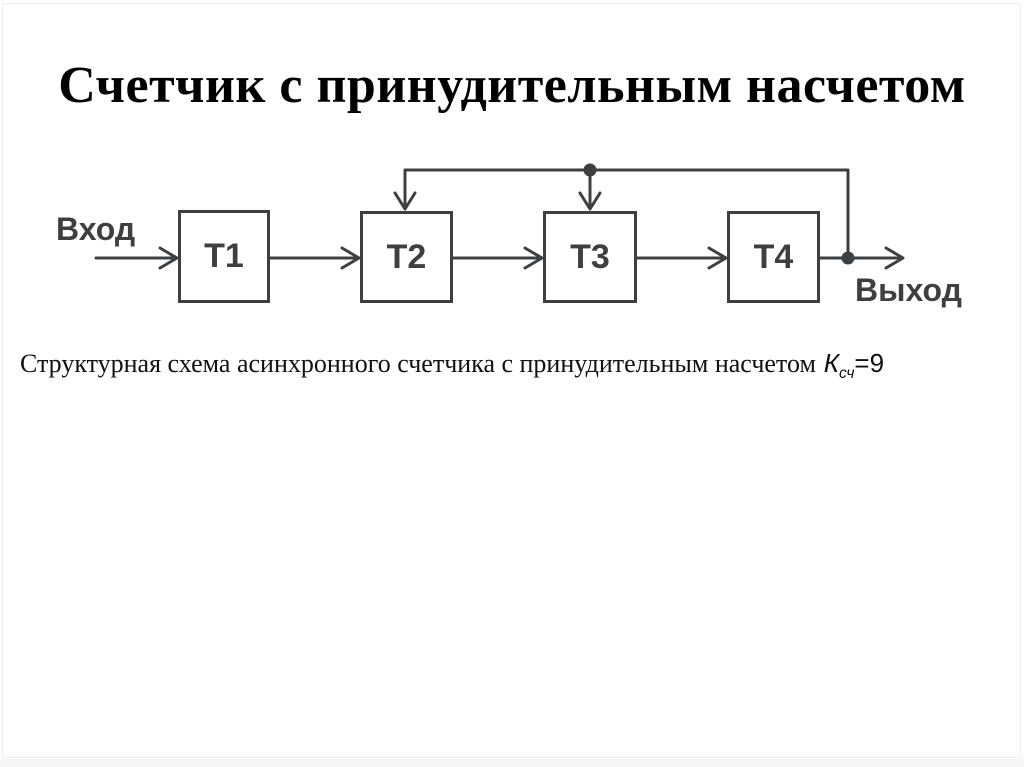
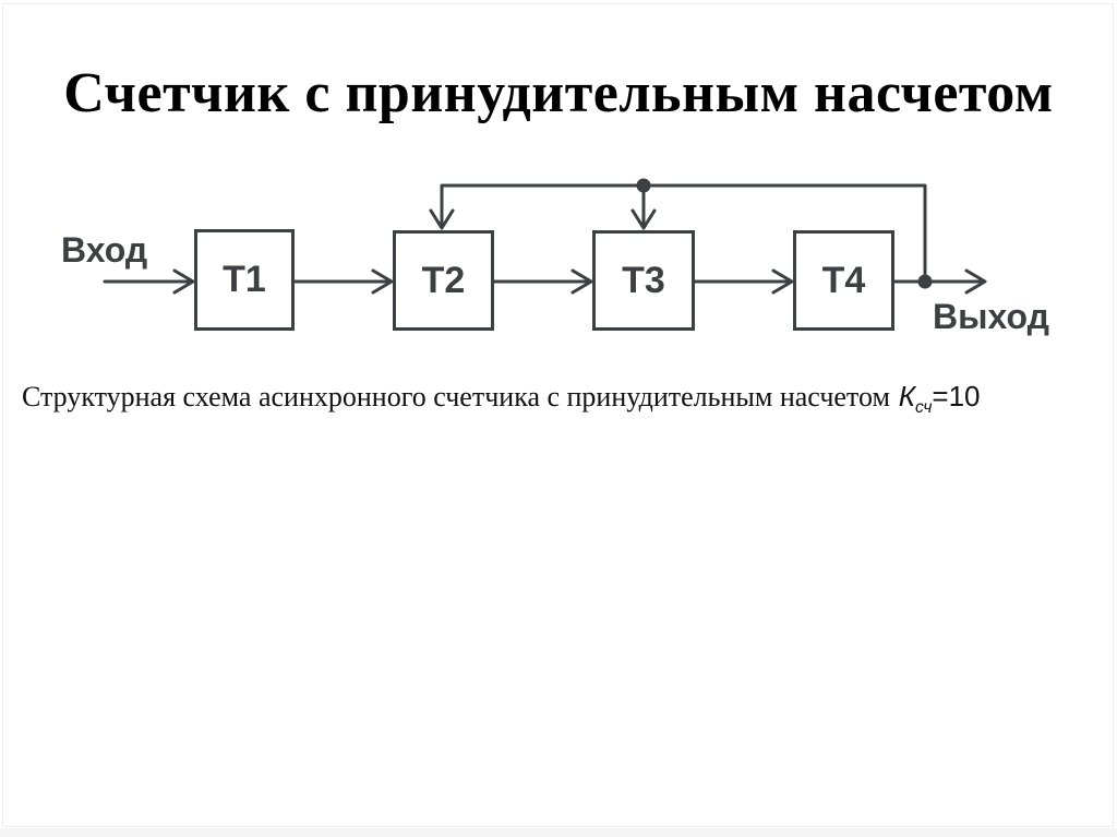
  Счетчик с принудительным насчетом
  Т1
  Т2
  Т3
  Т4
  Вход
  Выход
- Структурная схема асинхронного счетчика с принудительным насчетом Ксч=9
+ Структурная схема асинхронного счетчика с принудительным насчетом Ксч=10
